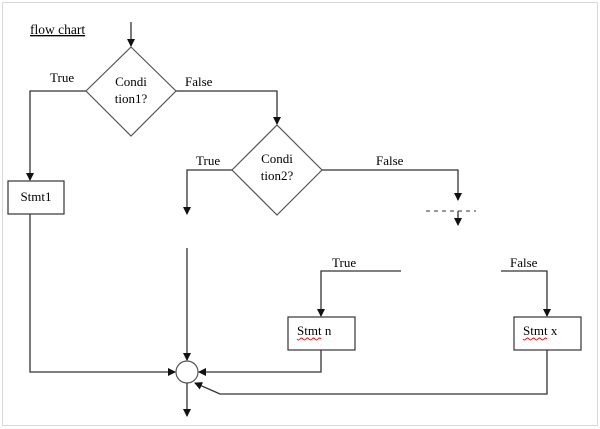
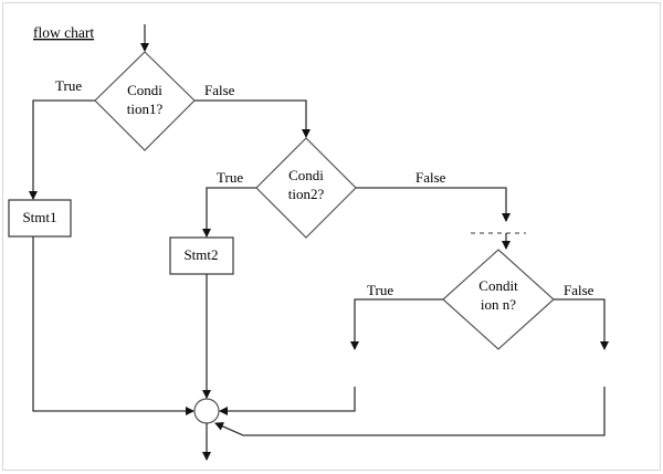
  flow chart
  Condi
  tion1?
  True
  False
  Stmt1
  Condi
  tion2?
  True
  False
+ Stmt2
+ Condit
+ ion n?
  True
  False
- Stmt n
- Stmt x
